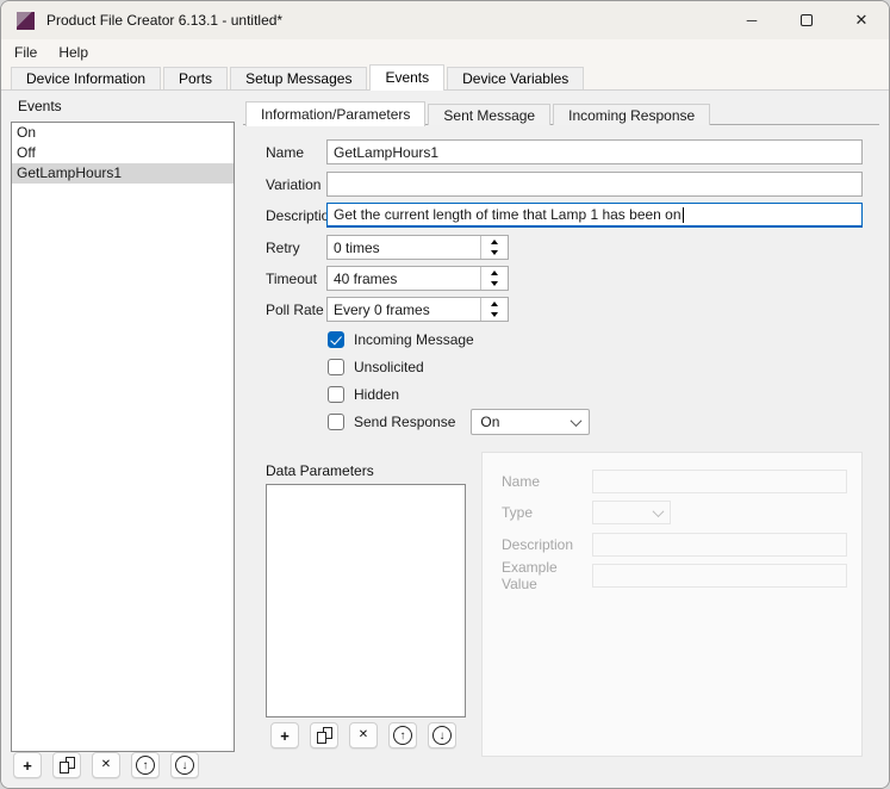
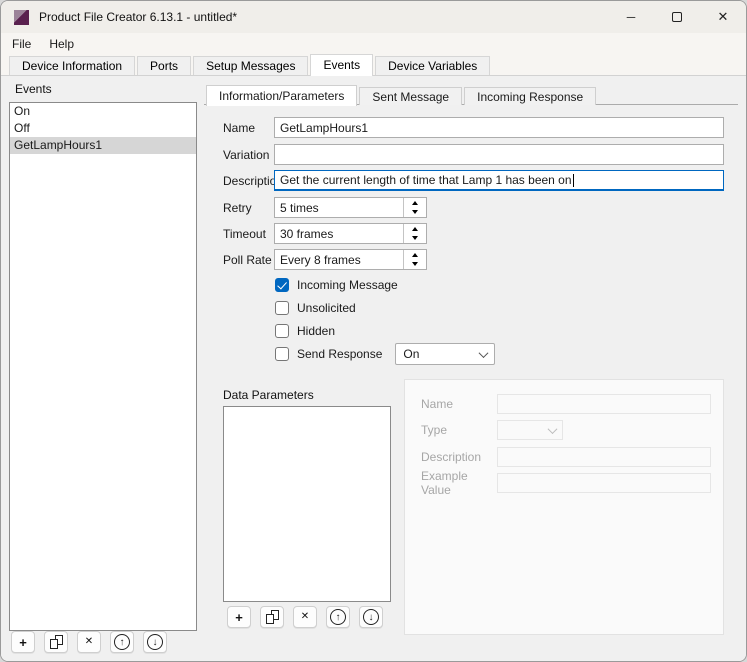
  Product File Creator 6.13.1 - untitled*
  ─
  ✕
  File
  Help
  Device Information
  Ports
  Setup Messages
  Events
  Device Variables
  Events
  On
  Off
  GetLampHours1
  +
  ✕
  ↑
  ↓
  Information/Parameters
  Sent Message
  Incoming Response
  Name
  GetLampHours1
  Variation
  Descripti
  Get the current length of time that Lamp 1 has been on
  Retry
- 0 times
+ 5 times
  Timeout
- 40 frames
+ 30 frames
  Poll Rate
- Every 0 frames
+ Every 8 frames
  Incoming Message
  Unsolicited
  Hidden
  Send Response
  On
  Data Parameters
  +
  ✕
  ↑
  ↓
  Name
  Type
  Description
  Example Value
